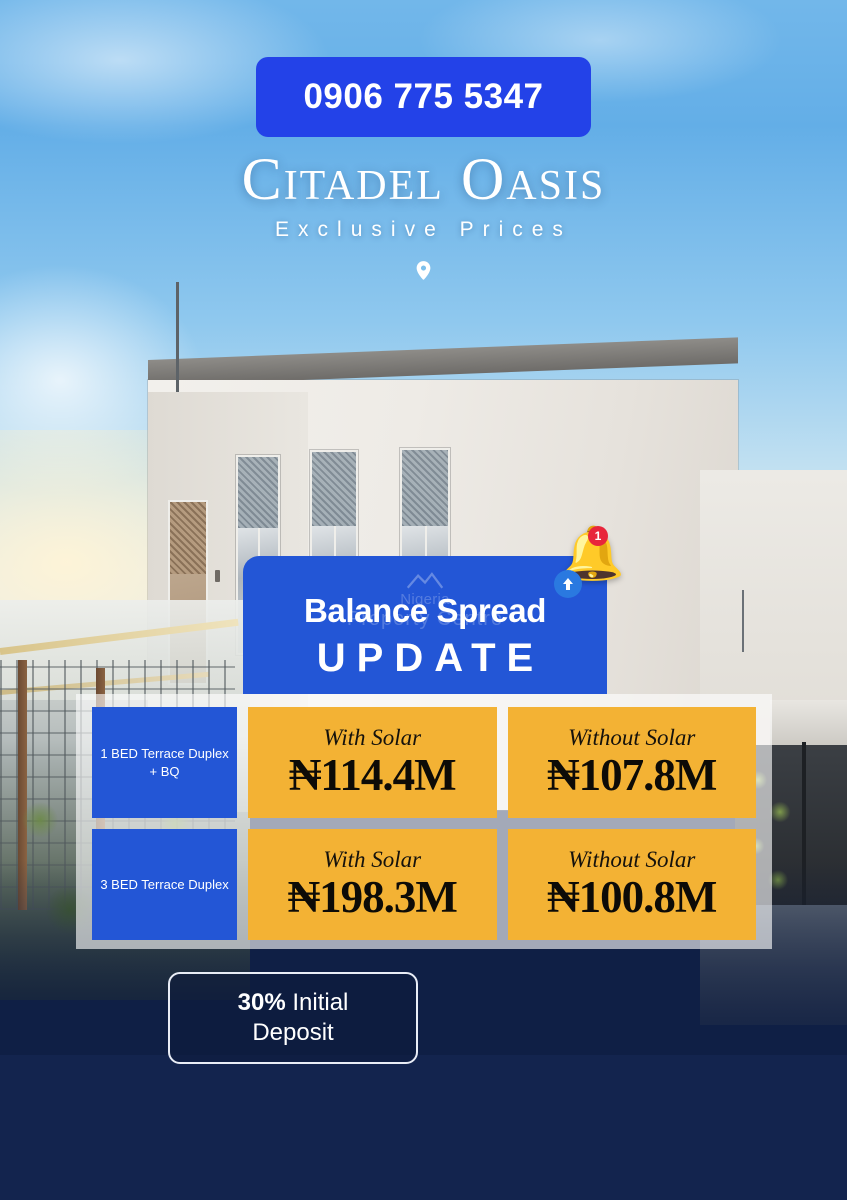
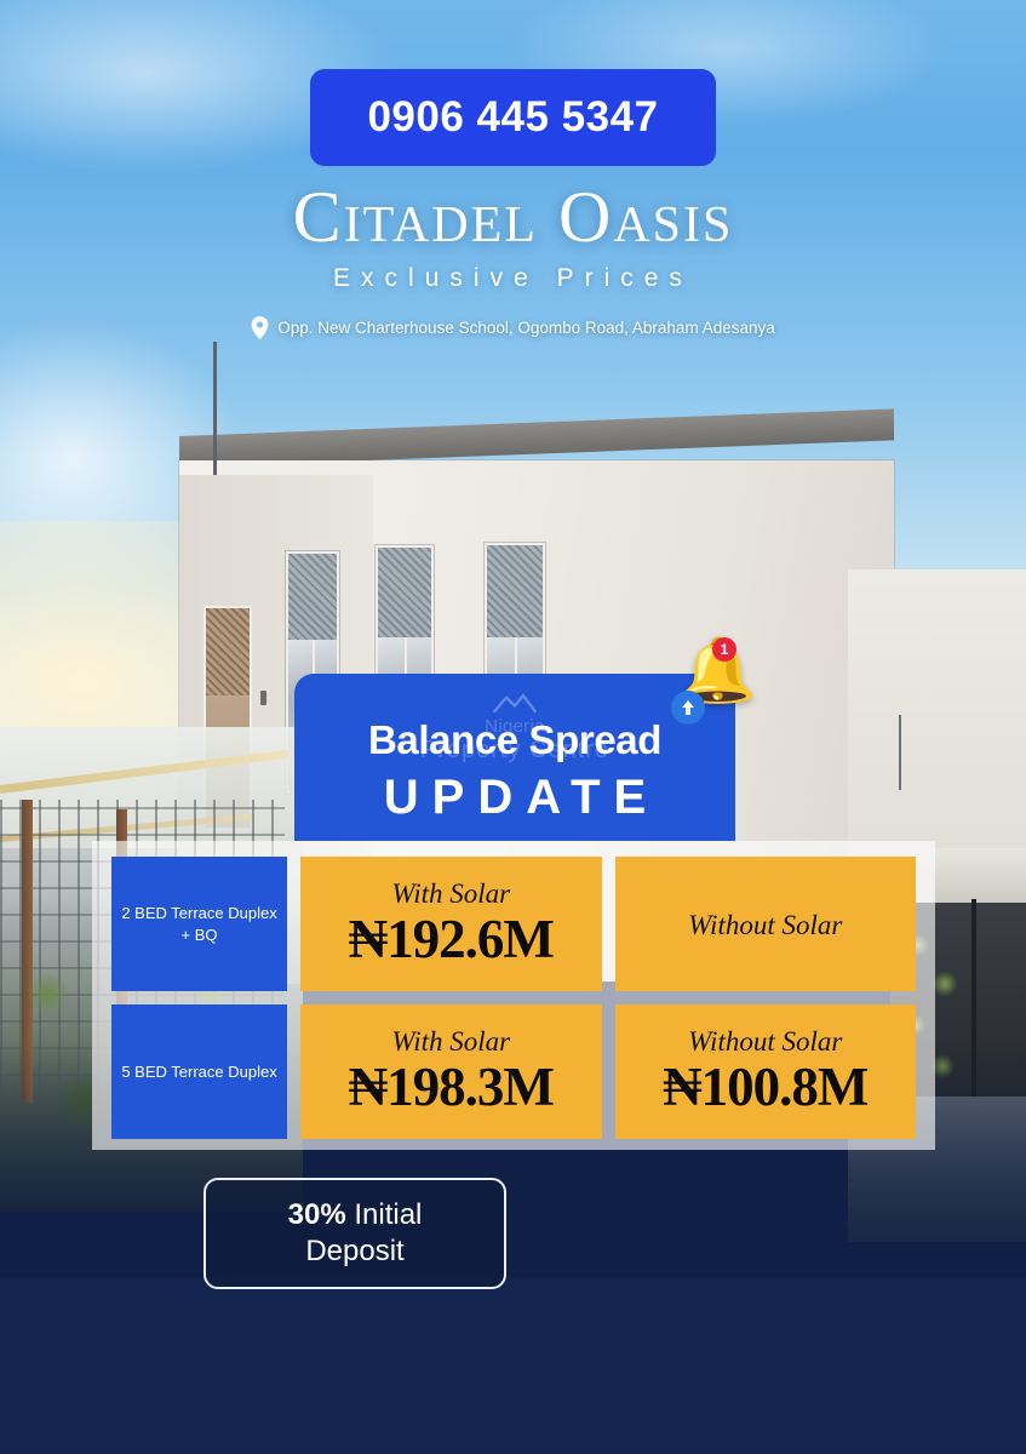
- 0906 775 5347
+ 0906 445 5347
  Citadel Oasis
  Exclusive Prices
+ Opp. New Charterhouse School, Ogombo Road, Abraham Adesanya
  Nigeria
  Property Centre
  Balance Spread
  UPDATE
  🔔
  1
- 1 BED Terrace Duplex + BQ
+ 2 BED Terrace Duplex + BQ
  With Solar
- ₦114.4M
+ ₦192.6M
  Without Solar
- ₦107.8M
- 3 BED Terrace Duplex
+ 5 BED Terrace Duplex
  With Solar
  ₦198.3M
  Without Solar
  ₦100.8M
  30% Initial
  Deposit
